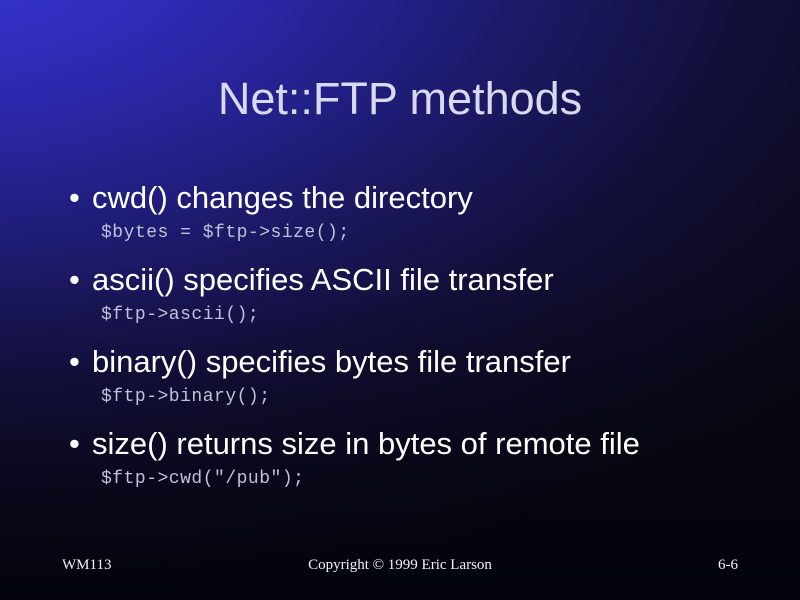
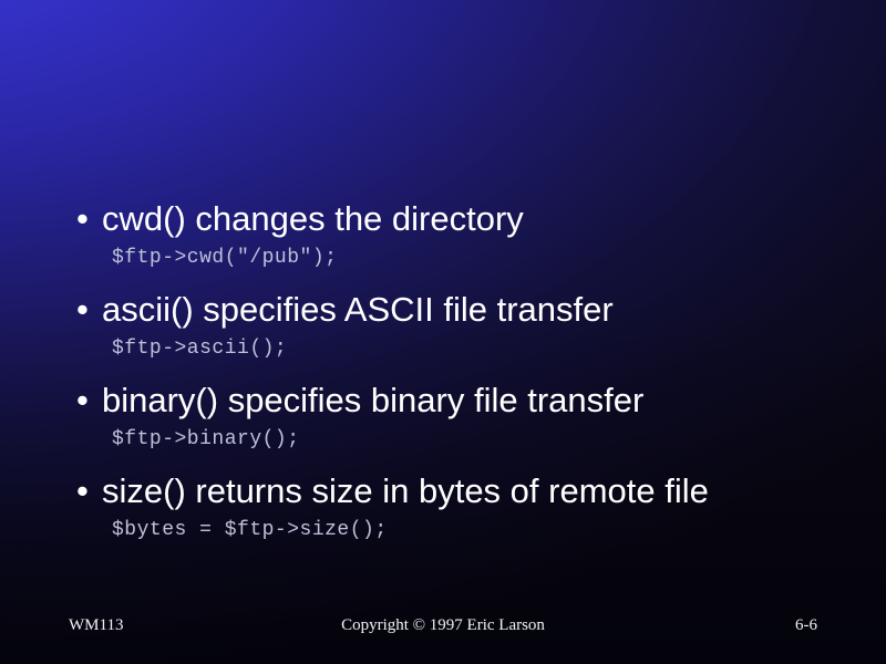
- Net::FTP methods
  •
  cwd() changes the directory
- $bytes = $ftp->size();
+ $ftp->cwd("/pub");
  •
  ascii() specifies ASCII file transfer
  $ftp->ascii();
  •
- binary() specifies bytes file transfer
+ binary() specifies binary file transfer
  $ftp->binary();
  •
  size() returns size in bytes of remote file
- $ftp->cwd("/pub");
+ $bytes = $ftp->size();
  WM113
- Copyright © 1999 Eric Larson
+ Copyright © 1997 Eric Larson
  6-6
